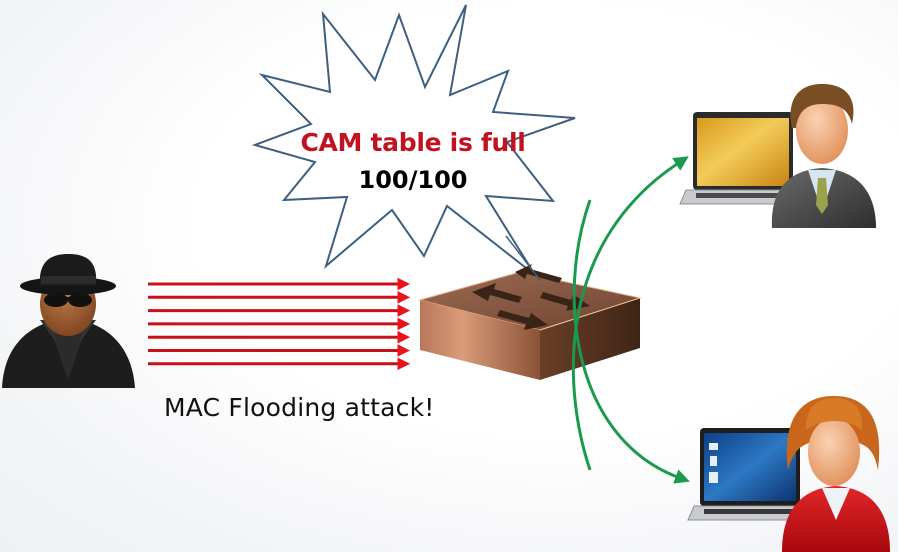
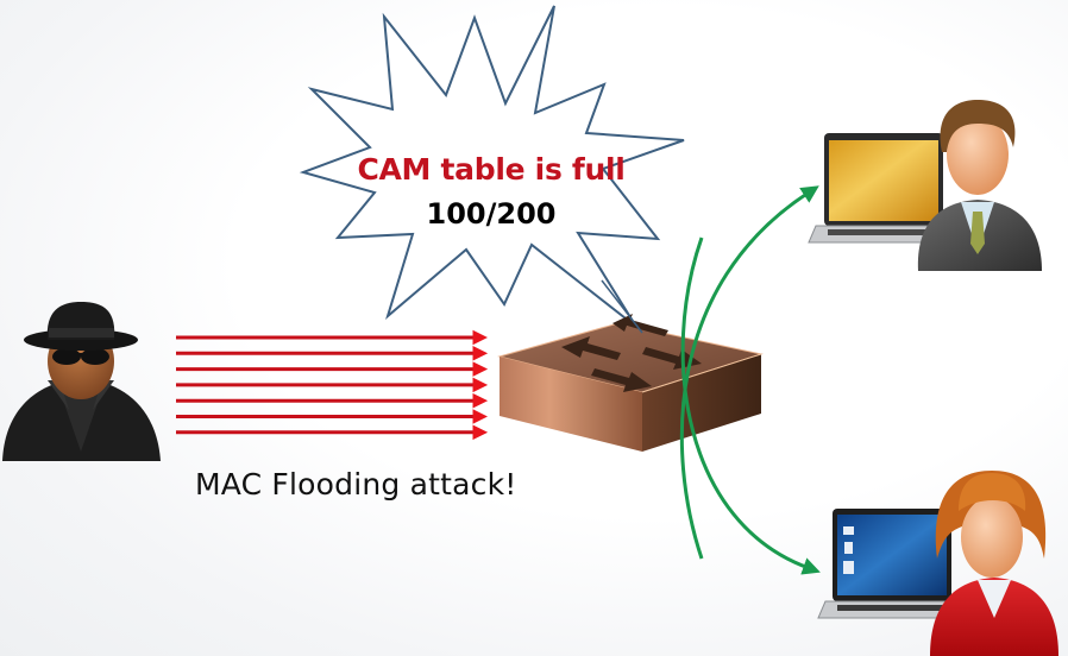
  CAM table is full
- 100/100
+ 100/200
  MAC Flooding attack!
